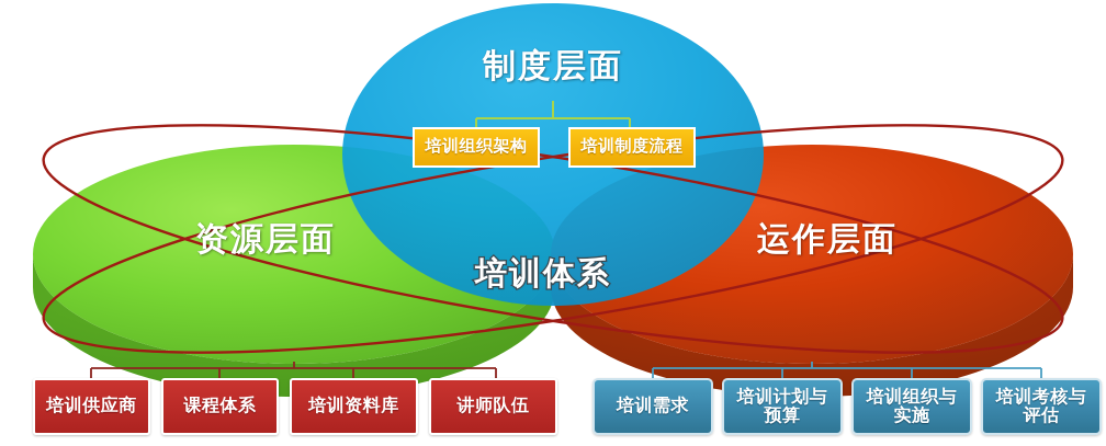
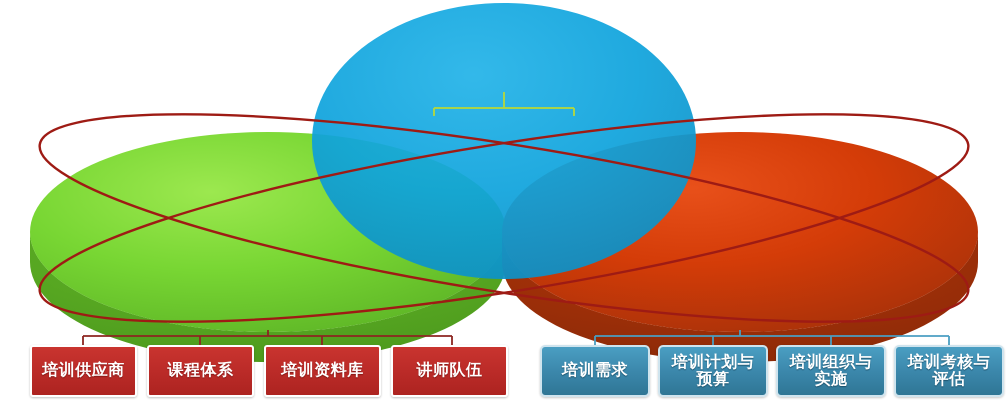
- 制度层面
- 资源层面
- 运作层面
- 培训体系
- 培训组织架构
- 培训制度流程
  培训供应商
  课程体系
  培训资料库
  讲师队伍
  培训需求
  培训计划与
  预算
  培训组织与
  实施
  培训考核与
  评估
